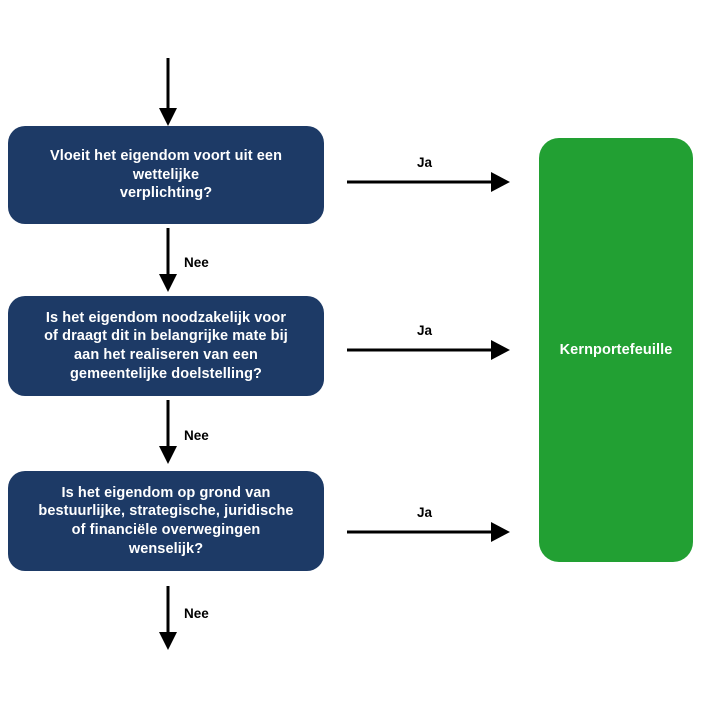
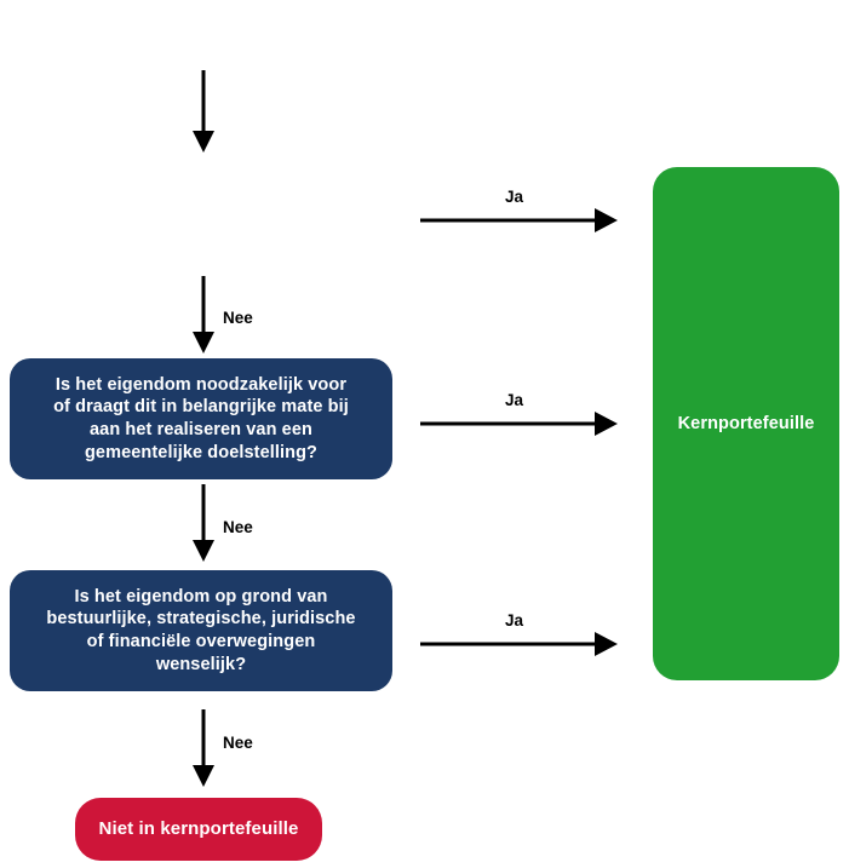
- Vloeit het eigendom voort uit een
- wettelijke
- verplichting?
  Ja
  Nee
  Is het eigendom noodzakelijk voor
  of draagt dit in belangrijke mate bij
  aan het realiseren van een
  gemeentelijke doelstelling?
  Ja
  Nee
  Is het eigendom op grond van
  bestuurlijke, strategische, juridische
  of financiële overwegingen
  wenselijk?
  Ja
  Nee
  Kernportefeuille
+ Niet in kernportefeuille
